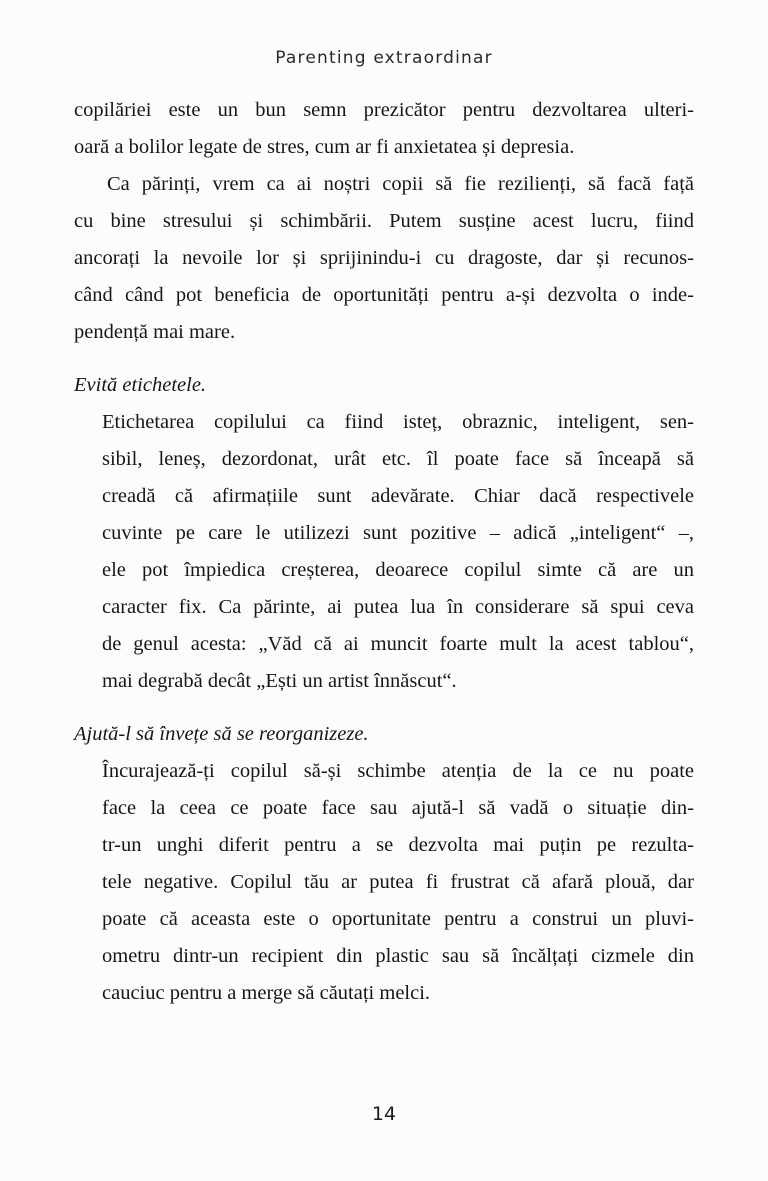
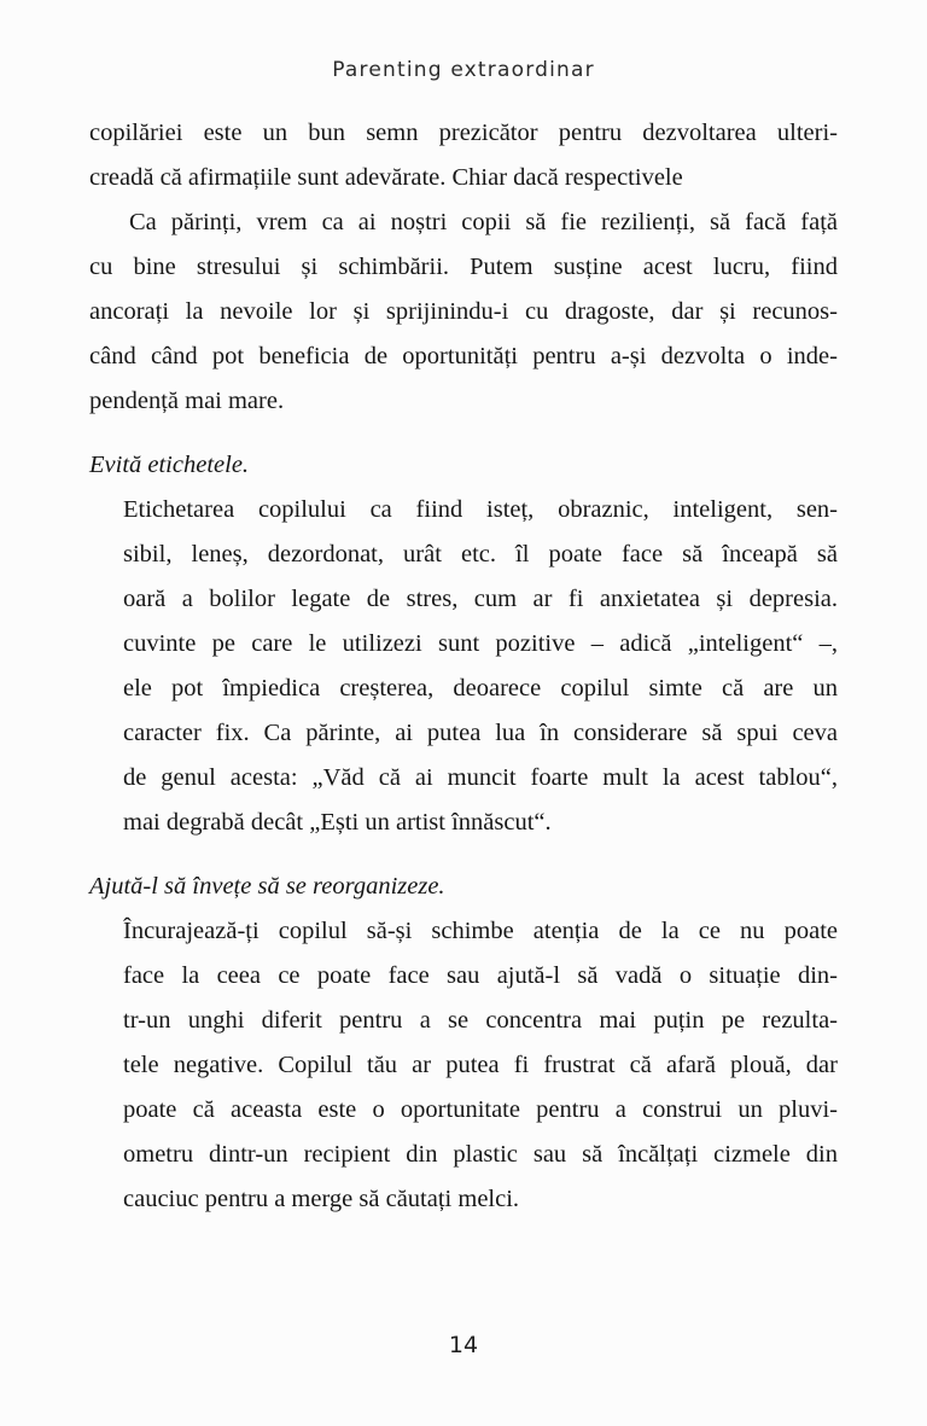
  Parenting extraordinar
  copilăriei este un bun semn prezicător pentru dezvoltarea ulteri-
- oară a bolilor legate de stres, cum ar fi anxietatea și depresia.
+ creadă că afirmațiile sunt adevărate. Chiar dacă respectivele
  Ca părinți, vrem ca ai noștri copii să fie rezilienți, să facă față
  cu bine stresului și schimbării. Putem susține acest lucru, fiind
  ancorați la nevoile lor și sprijinindu-i cu dragoste, dar și recunos-
  când când pot beneficia de oportunități pentru a-și dezvolta o inde-
  pendență mai mare.
  Evită etichetele.
  Etichetarea copilului ca fiind isteț, obraznic, inteligent, sen-
  sibil, leneș, dezordonat, urât etc. îl poate face să înceapă să
- creadă că afirmațiile sunt adevărate. Chiar dacă respectivele
+ oară a bolilor legate de stres, cum ar fi anxietatea și depresia.
  cuvinte pe care le utilizezi sunt pozitive – adică „inteligent“ –,
  ele pot împiedica creșterea, deoarece copilul simte că are un
  caracter fix. Ca părinte, ai putea lua în considerare să spui ceva
  de genul acesta: „Văd că ai muncit foarte mult la acest tablou“,
  mai degrabă decât „Ești un artist înnăscut“.
  Ajută-l să învețe să se reorganizeze.
  Încurajează-ți copilul să-și schimbe atenția de la ce nu poate
  face la ceea ce poate face sau ajută-l să vadă o situație din-
- tr-un unghi diferit pentru a se dezvolta mai puțin pe rezulta-
+ tr-un unghi diferit pentru a se concentra mai puțin pe rezulta-
  tele negative. Copilul tău ar putea fi frustrat că afară plouă, dar
  poate că aceasta este o oportunitate pentru a construi un pluvi-
  ometru dintr-un recipient din plastic sau să încălțați cizmele din
  cauciuc pentru a merge să căutați melci.
  14
